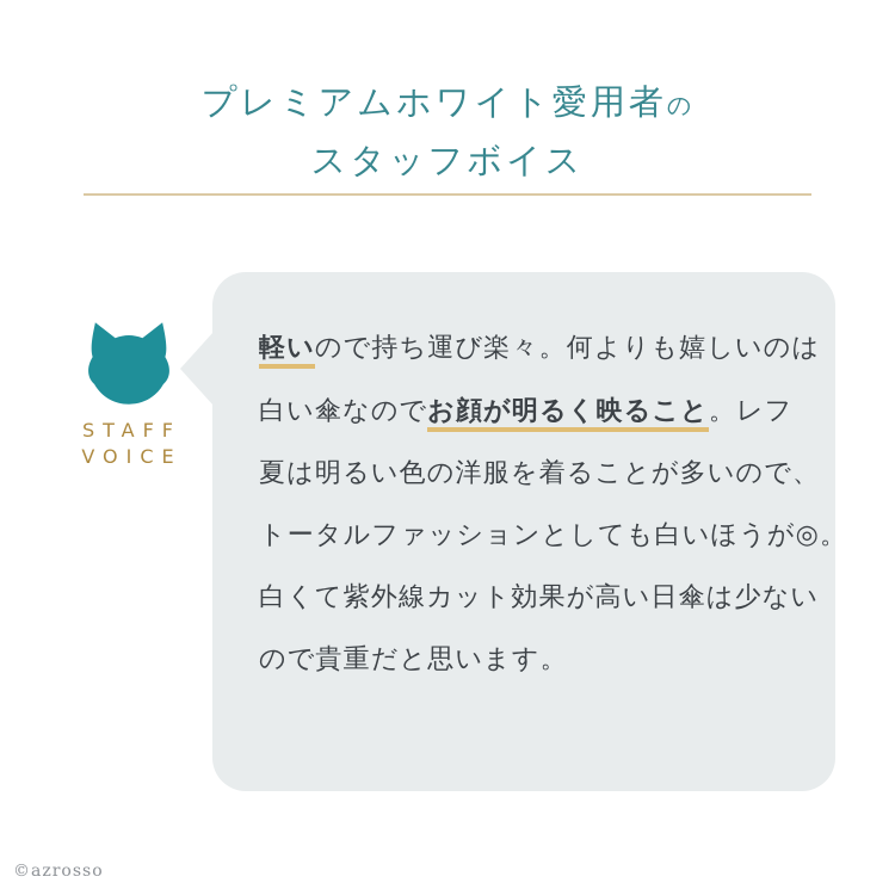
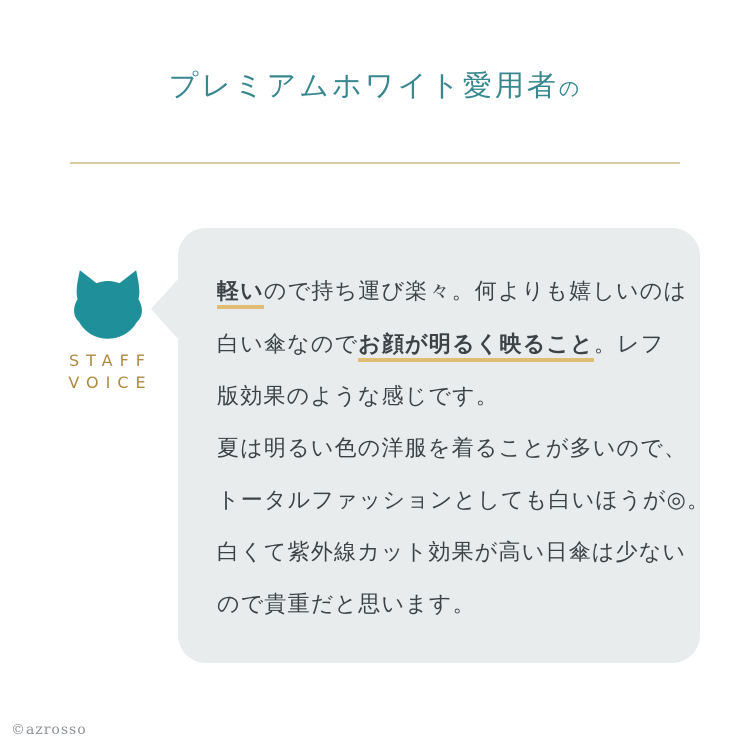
  プレミアムホワイト愛用者の
- スタッフボイス
  STAFF
  VOICE
  軽いので持ち運び楽々。何よりも嬉しいのは
  白い傘なのでお顔が明るく映ること。レフ
+ 版効果のような感じです。
  夏は明るい色の洋服を着ることが多いので、
  トータルファッションとしても白いほうが◎。
  白くて紫外線カット効果が高い日傘は少ない
  ので貴重だと思います。
  ©azrosso
